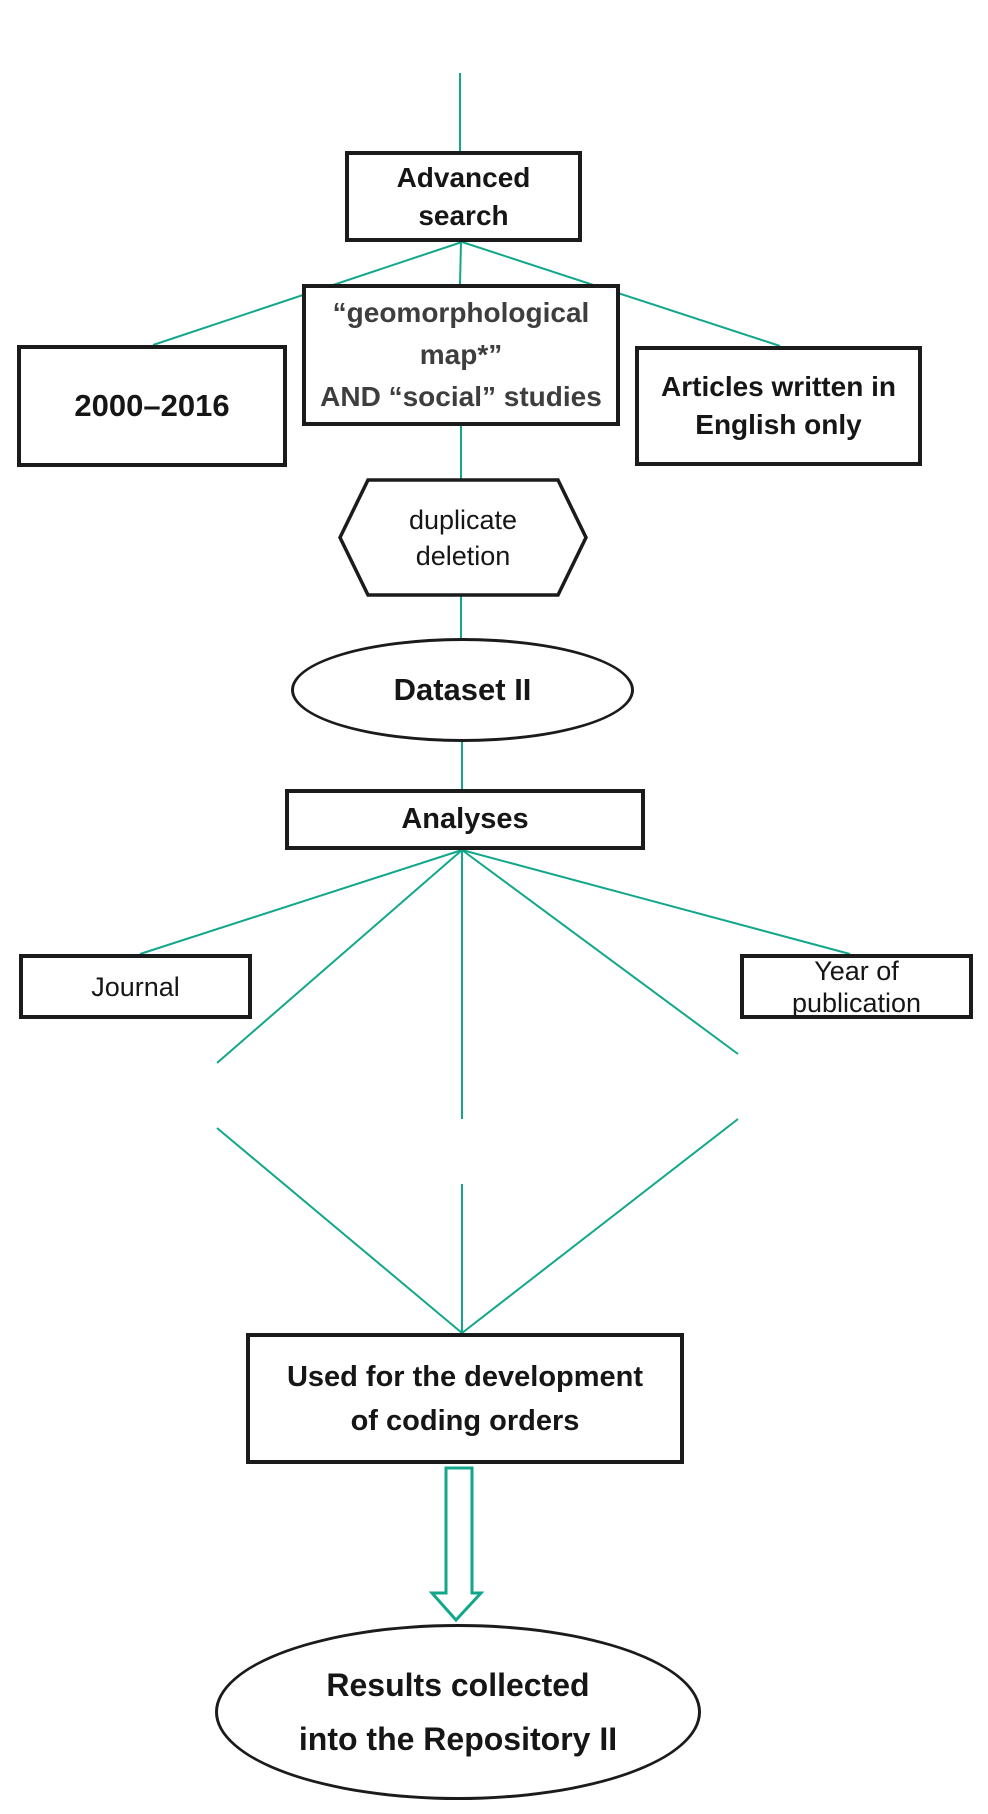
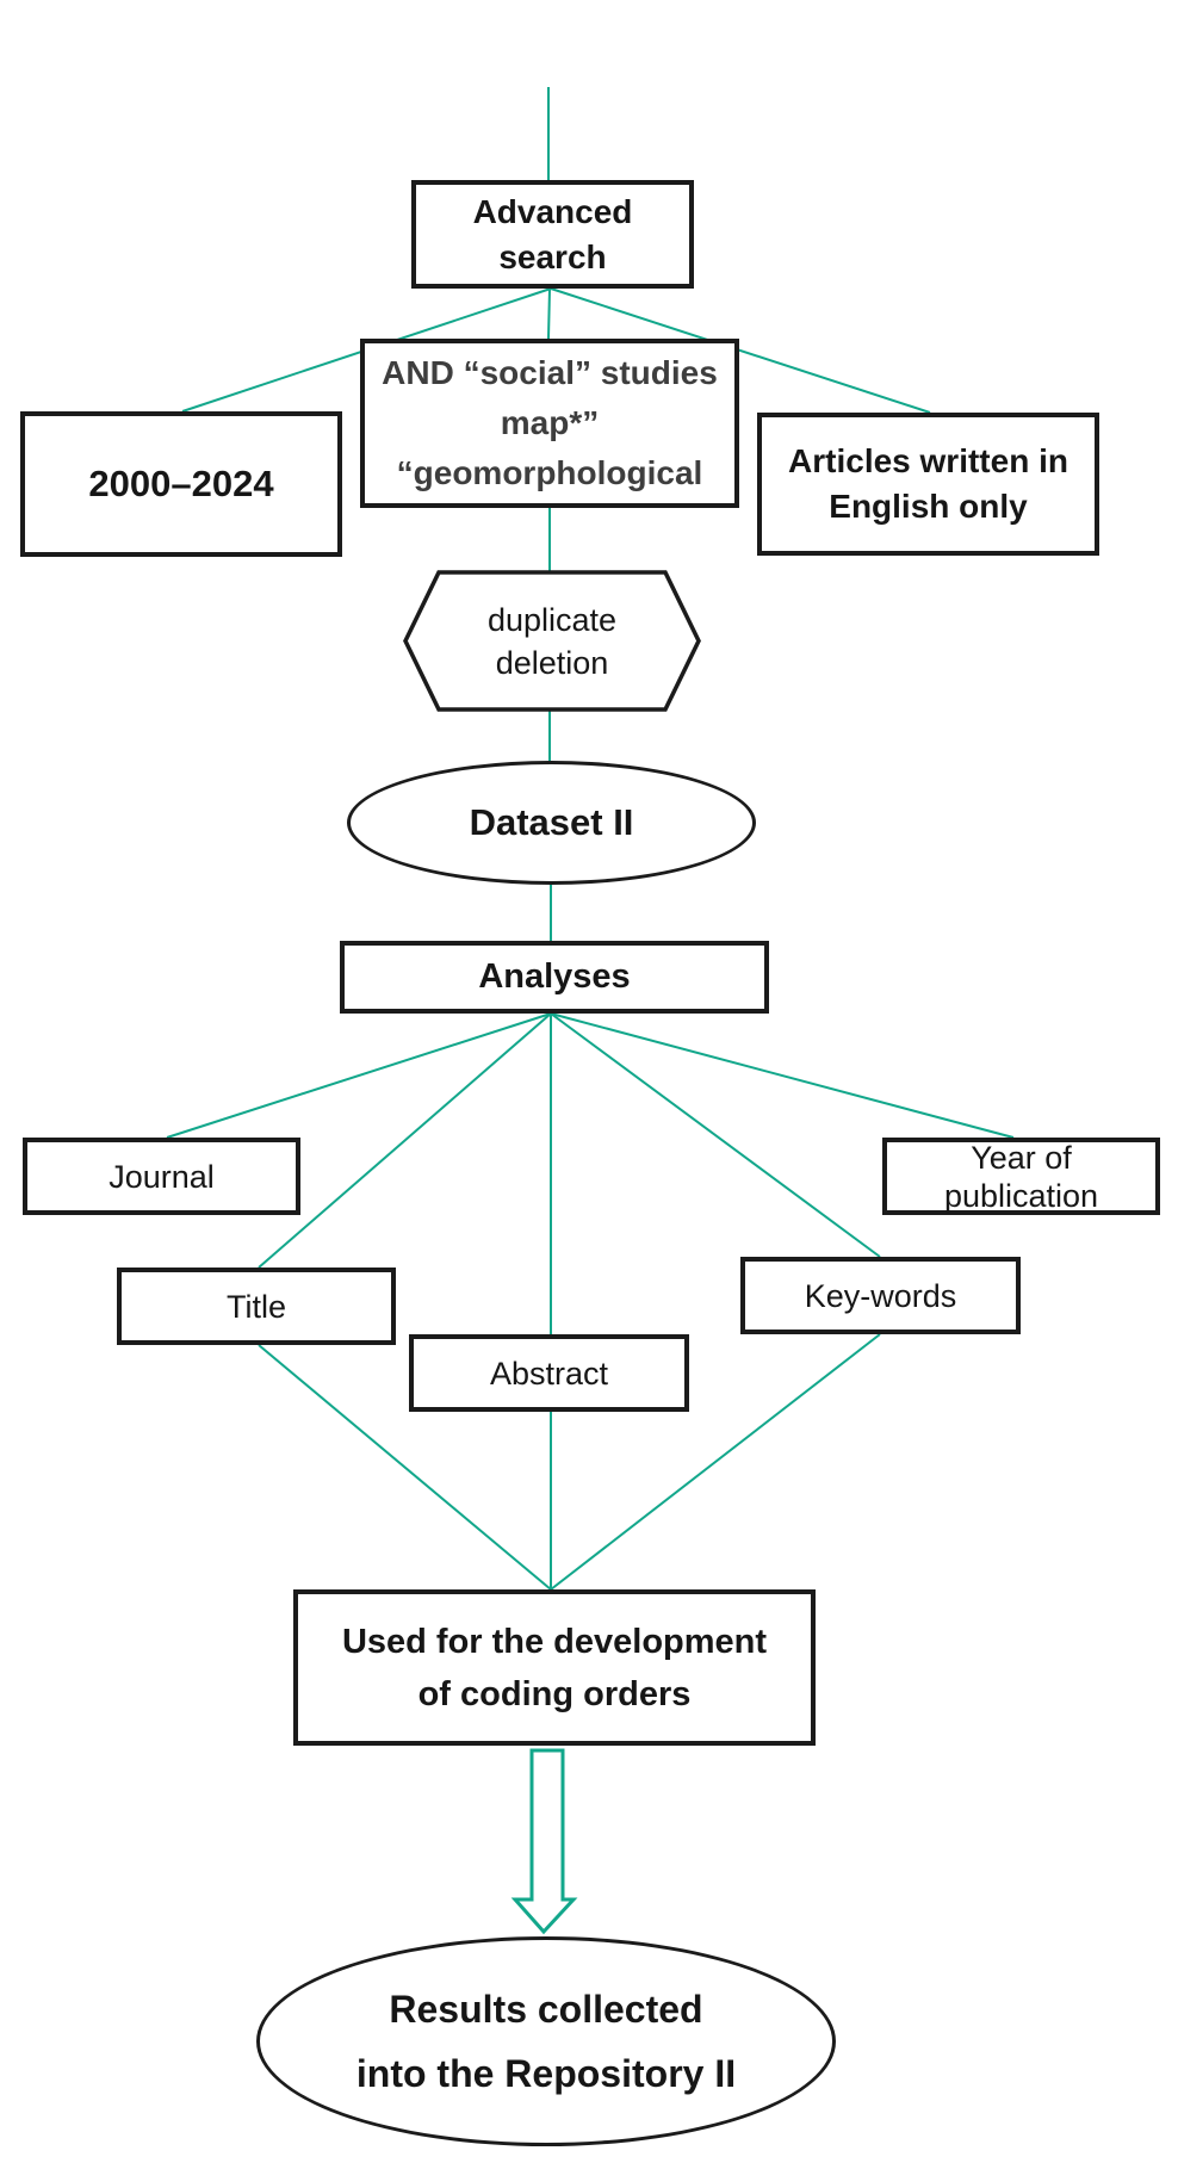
  Advanced
  search
- 2000–2016
+ 2000–2024
- “geomorphological
+ AND “social” studies
  map*”
- AND “social” studies
+ “geomorphological
  Articles written in
  English only
  duplicate
  deletion
  Dataset II
  Analyses
  Journal
  Year of
  publication
+ Title
+ Key-words
+ Abstract
  Used for the development
  of coding orders
  Results collected
  into the Repository II
